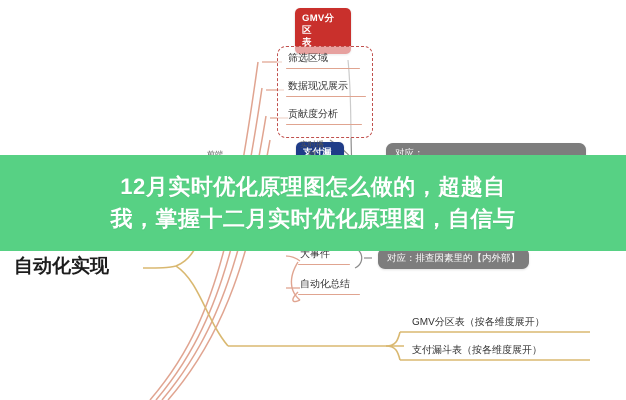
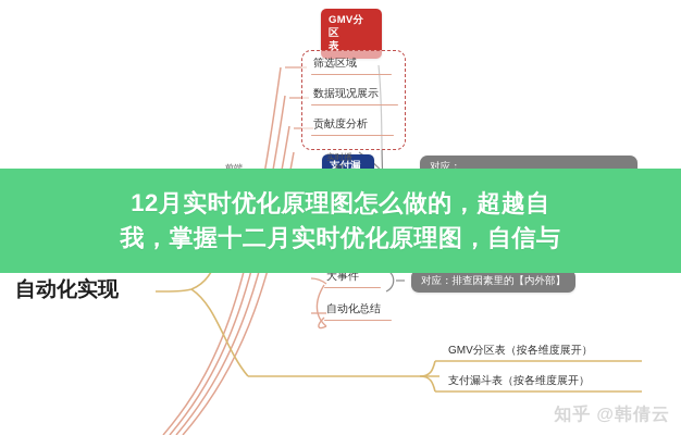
  GMV分区
  表
  筛选区域
  数据现况展示
  贡献度分析
  支付漏
  实时播
  对应：
  大事件
  自动化总结
  对应：排查因素里的【内外部】
  自动化实现
  GMV分区表（按各维度展开）
  支付漏斗表（按各维度展开）
  12月实时优化原理图怎么做的，超越自
  我，掌握十二月实时优化原理图，自信与
+ 知乎
+ @韩倩云
